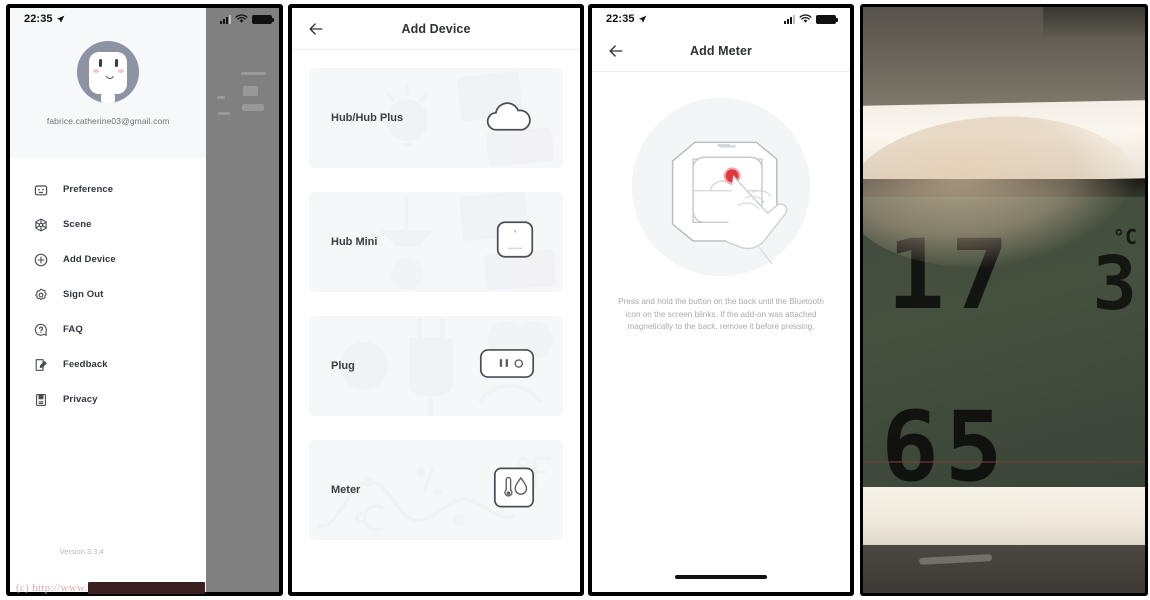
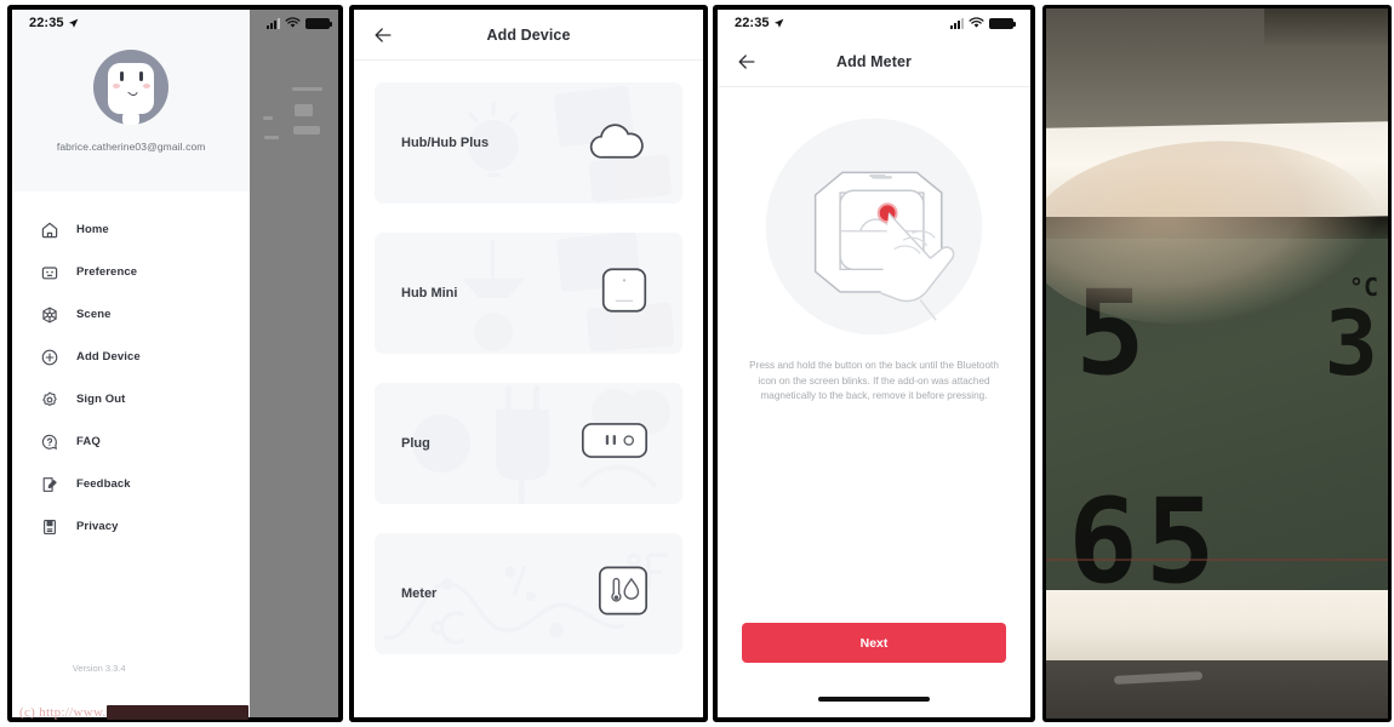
  22:35
  fabrice.catherine03@gmail.com
+ Home
  Preference
  Scene
  Add Device
  Sign Out
  FAQ
  Feedback
  Privacy
  Version 3.3.4
  (c) http://www. ██████████████
  Add Device
  Hub/Hub Plus
  Hub Mini
  Plug
  Meter
  22:35
  Add Meter
  Press and hold the button on the back until the Bluetooth icon on the screen blinks. If the add-on was attached magnetically to the back, remove it before pressing.
+ Next
- 17
+ 5
  °C
  3
  65
